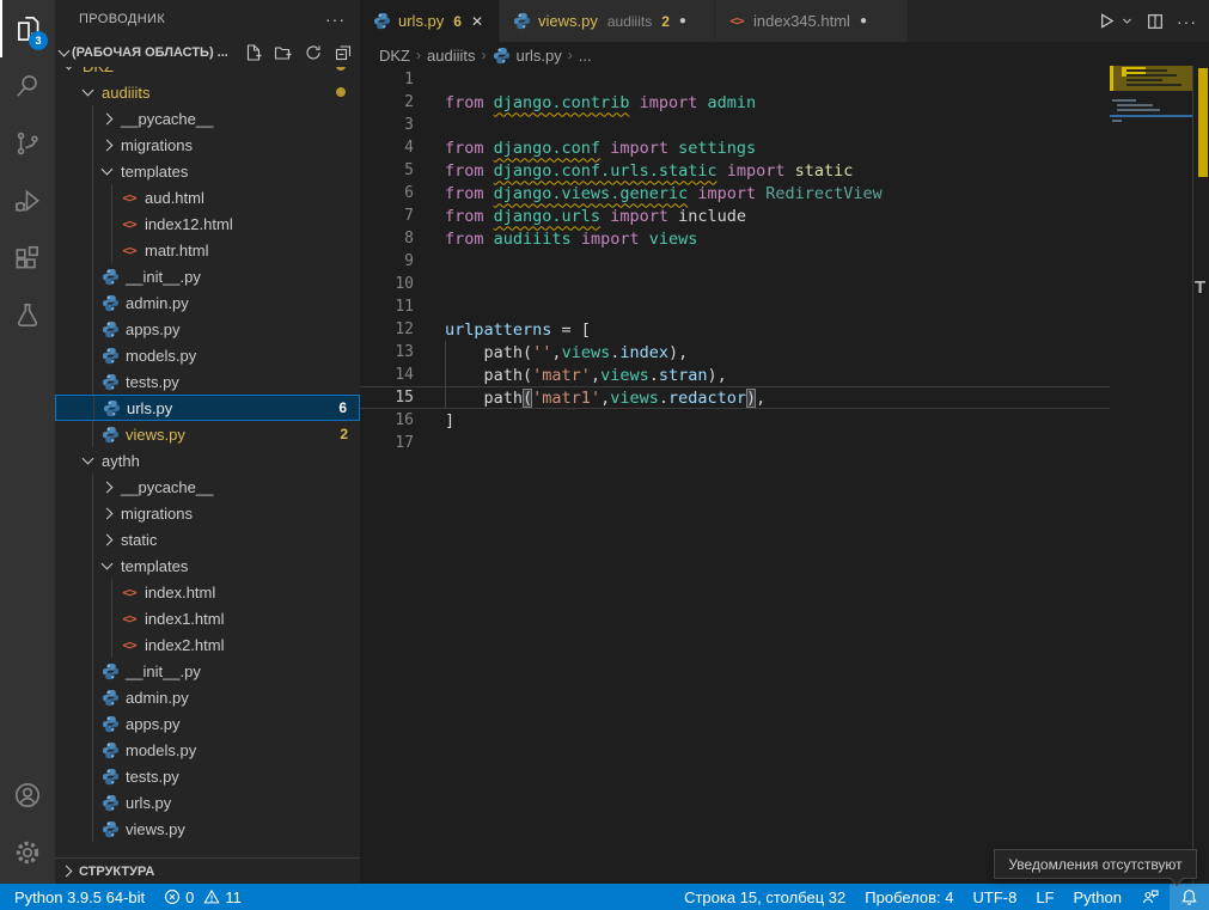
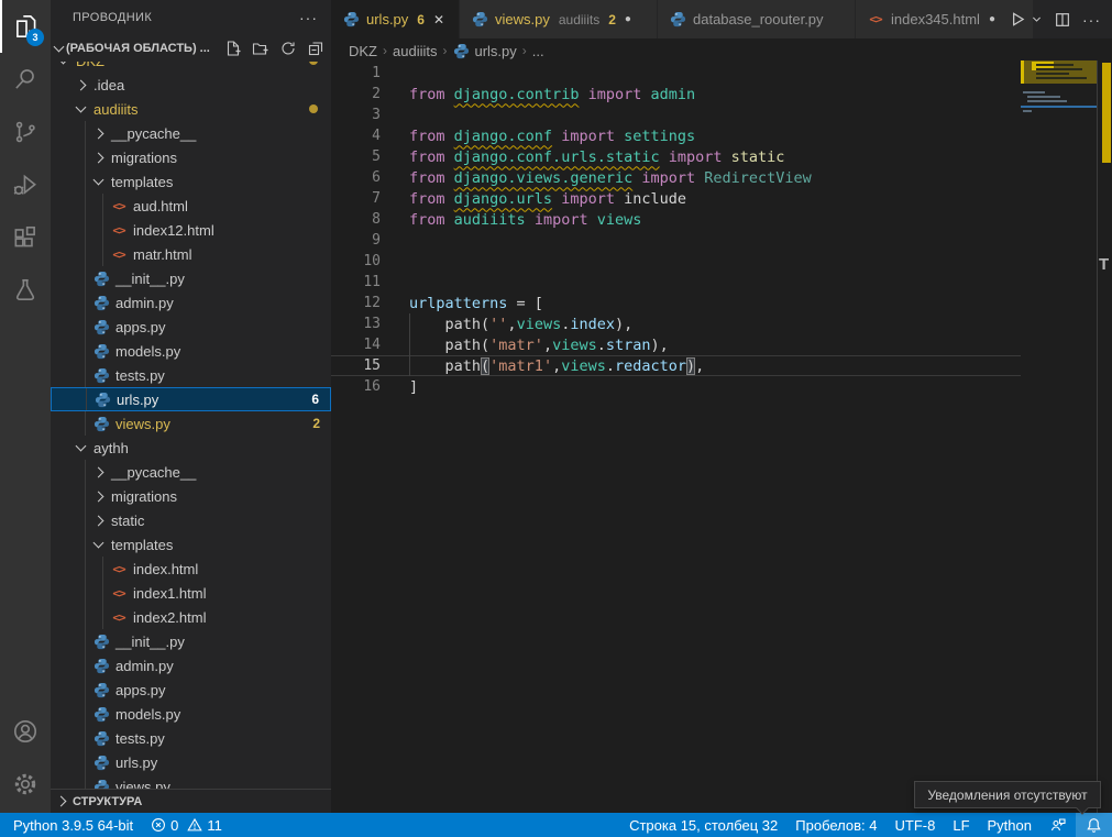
  3
  ПРОВОДНИК
  ···
  (РАБОЧАЯ ОБЛАСТЬ) ...
+ .idea
  audiiits
  __pycache__
  migrations
  templates
  <>
  aud.html
  <>
  index12.html
  <>
  matr.html
  __init__.py
  admin.py
  apps.py
  models.py
  tests.py
  urls.py
  6
  views.py
  2
  aythh
  __pycache__
  migrations
  static
  templates
  <>
  index.html
  <>
  index1.html
  <>
  index2.html
  __init__.py
  admin.py
  apps.py
  models.py
  tests.py
  urls.py
  views.py
  СТРУКТУРА
  urls.py
  6
  ✕
  views.py
  audiiits
  2
  ●
+ database_roouter.py
  <>
  index345.html
  ●
  ···
  DKZ
  ›
  audiiits
  ›
  urls.py
  ›
  ...
  1
  2
  from django.contrib import admin
  3
  4
  from django.conf import settings
  5
  from django.conf.urls.static import static
  6
  from django.views.generic import RedirectView
  7
  from django.urls import include
  8
  from audiiits import views
  9
  10
  11
  12
  urlpatterns = [
  13
  path('',views.index),
  14
  path('matr',views.stran),
  15
  path('matr1',views.redactor),
  16
  ]
- 17
  T
  Python 3.9.5 64-bit
  0
  11
  Строка 15, столбец 32
  Пробелов: 4
  UTF-8
  LF
  Python
  Уведомления отсутствуют
